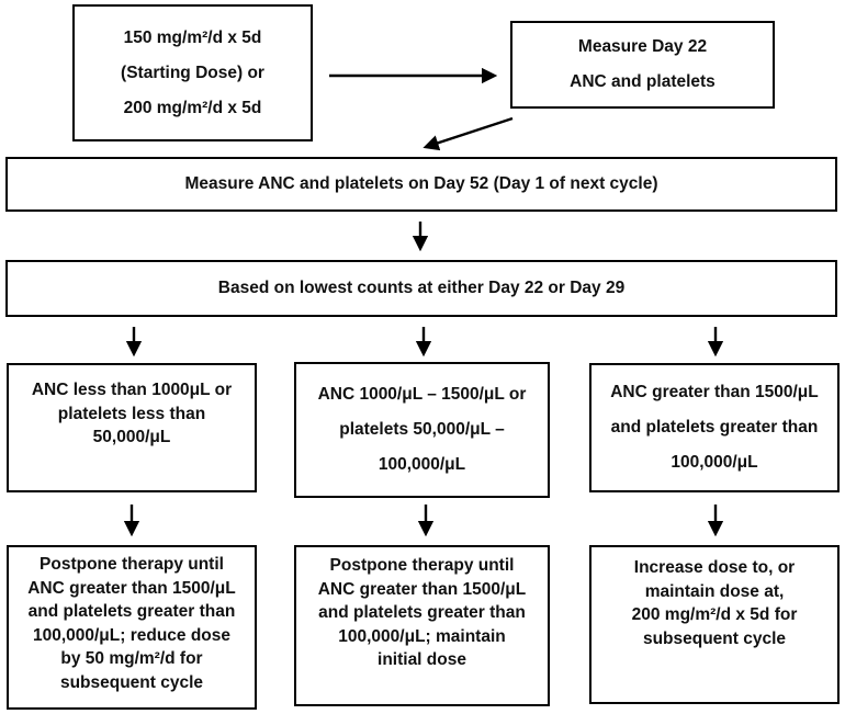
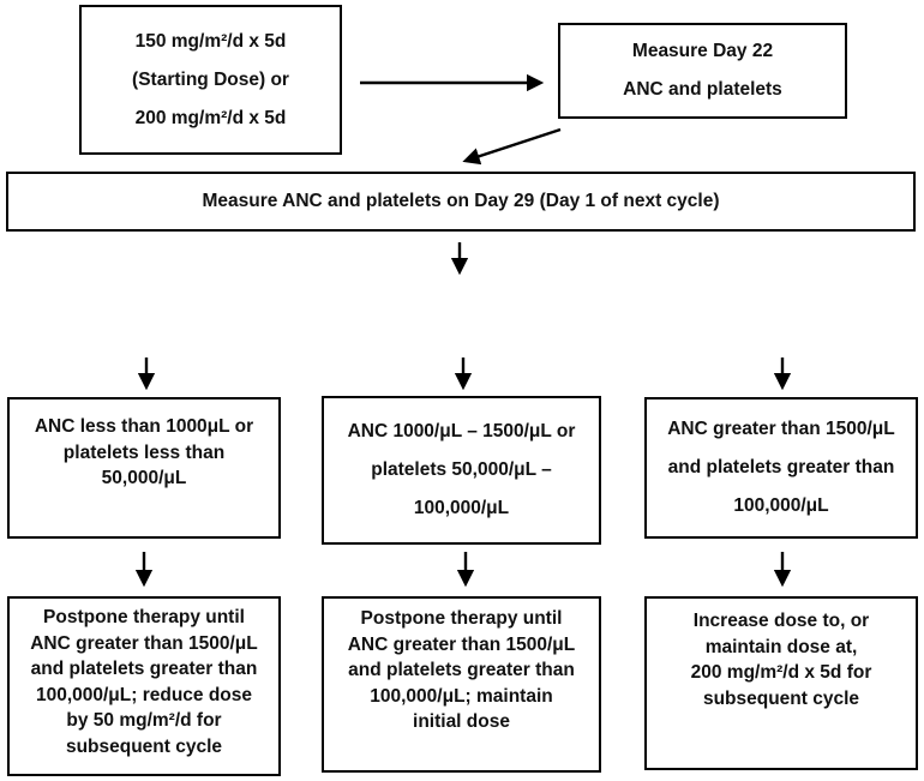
  150 mg/m²/d x 5d
  (Starting Dose) or
  200 mg/m²/d x 5d
  Measure Day 22
  ANC and platelets
- Measure ANC and platelets on Day 52 (Day 1 of next cycle)
+ Measure ANC and platelets on Day 29 (Day 1 of next cycle)
- Based on lowest counts at either Day 22 or Day 29
  ANC less than 1000μL or
  platelets less than
  50,000/μL
  ANC 1000/μL – 1500/μL or
  platelets 50,000/μL –
  100,000/μL
  ANC greater than 1500/μL
  and platelets greater than
  100,000/μL
  Postpone therapy until
  ANC greater than 1500/μL
  and platelets greater than
  100,000/μL; reduce dose
  by 50 mg/m²/d for
  subsequent cycle
  Postpone therapy until
  ANC greater than 1500/μL
  and platelets greater than
  100,000/μL; maintain
  initial dose
  Increase dose to, or
  maintain dose at,
  200 mg/m²/d x 5d for
  subsequent cycle
